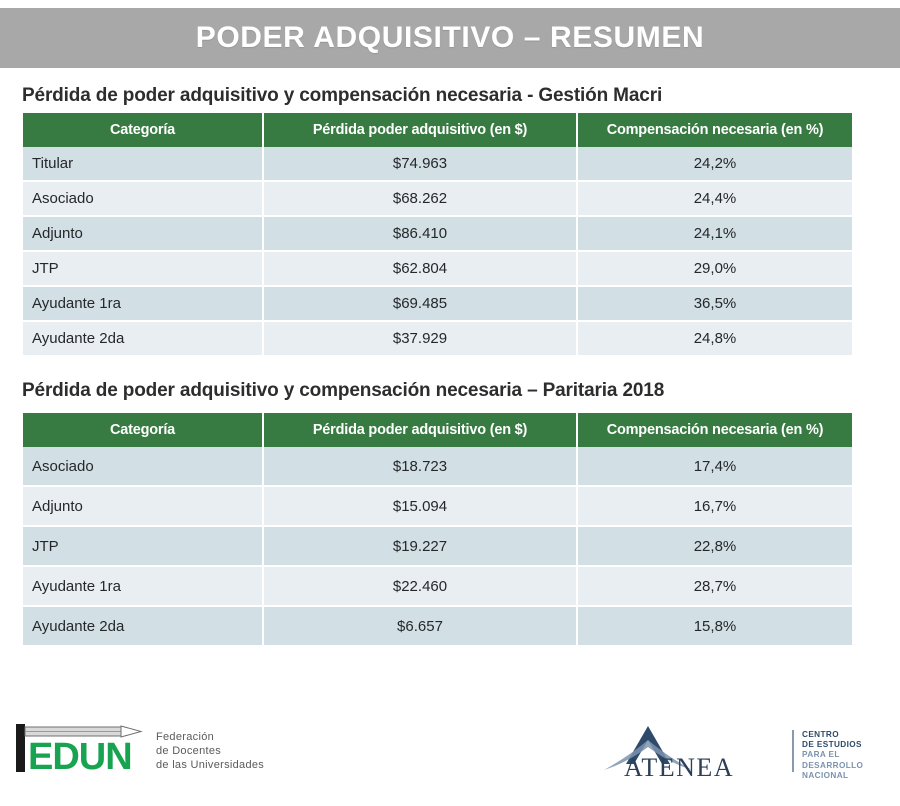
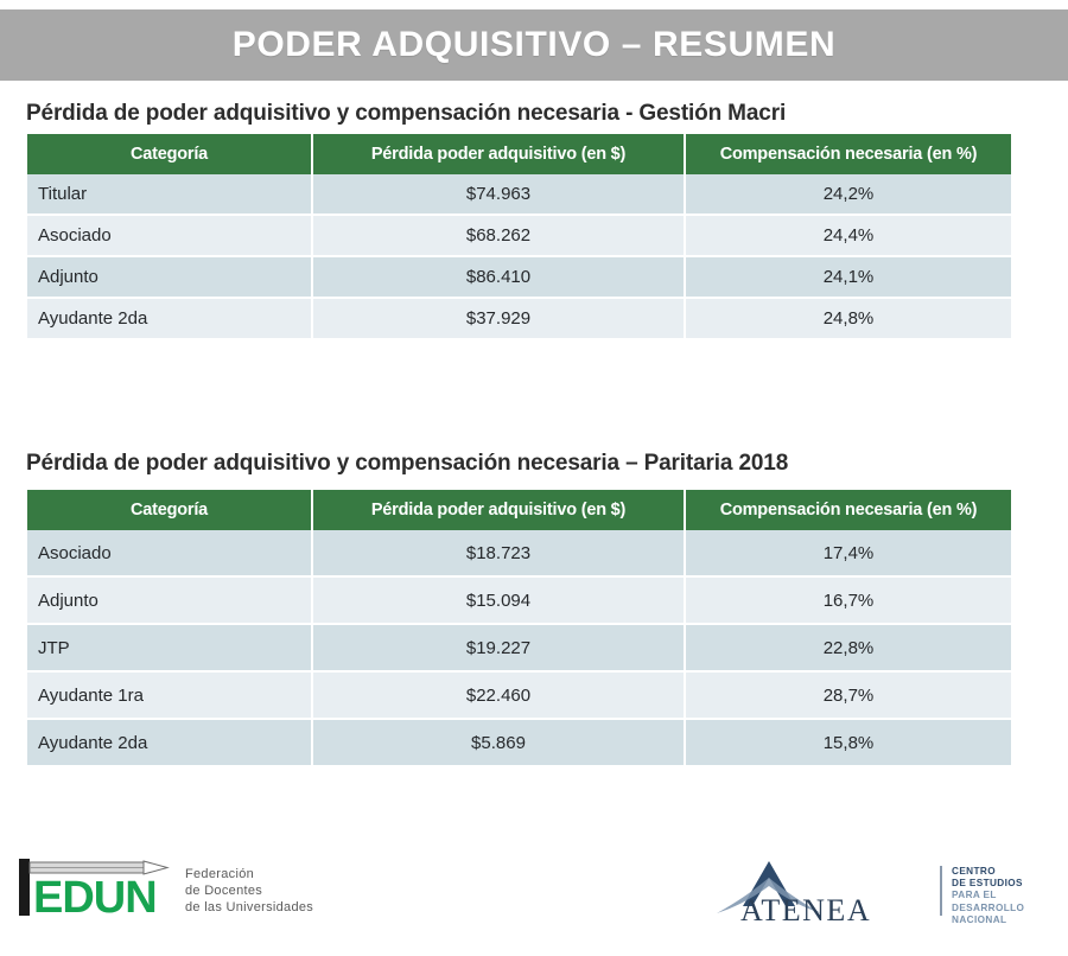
  PODER ADQUISITIVO – RESUMEN
  Pérdida de poder adquisitivo y compensación necesaria - Gestión Macri
  Categoría	Pérdida poder adquisitivo (en $)	Compensación necesaria (en %)
  Titular	$74.963	24,2%
  Asociado	$68.262	24,4%
  Adjunto	$86.410	24,1%
- JTP	$62.804	29,0%
- Ayudante 1ra	$69.485	36,5%
  Ayudante 2da	$37.929	24,8%
  Pérdida de poder adquisitivo y compensación necesaria – Paritaria 2018
  Categoría	Pérdida poder adquisitivo (en $)	Compensación necesaria (en %)
  Asociado	$18.723	17,4%
  Adjunto	$15.094	16,7%
  JTP	$19.227	22,8%
  Ayudante 1ra	$22.460	28,7%
- Ayudante 2da	$6.657	15,8%
+ Ayudante 2da	$5.869	15,8%
  EDUN
  Federación
  de Docentes
  de las Universidades
  ATENEA
  CENTRO
  DE ESTUDIOS
  PARA EL
  DESARROLLO
  NACIONAL
